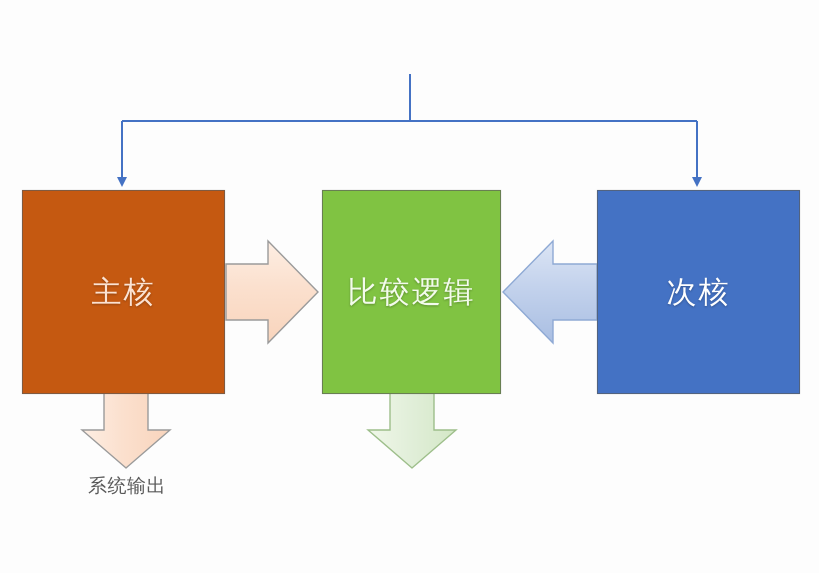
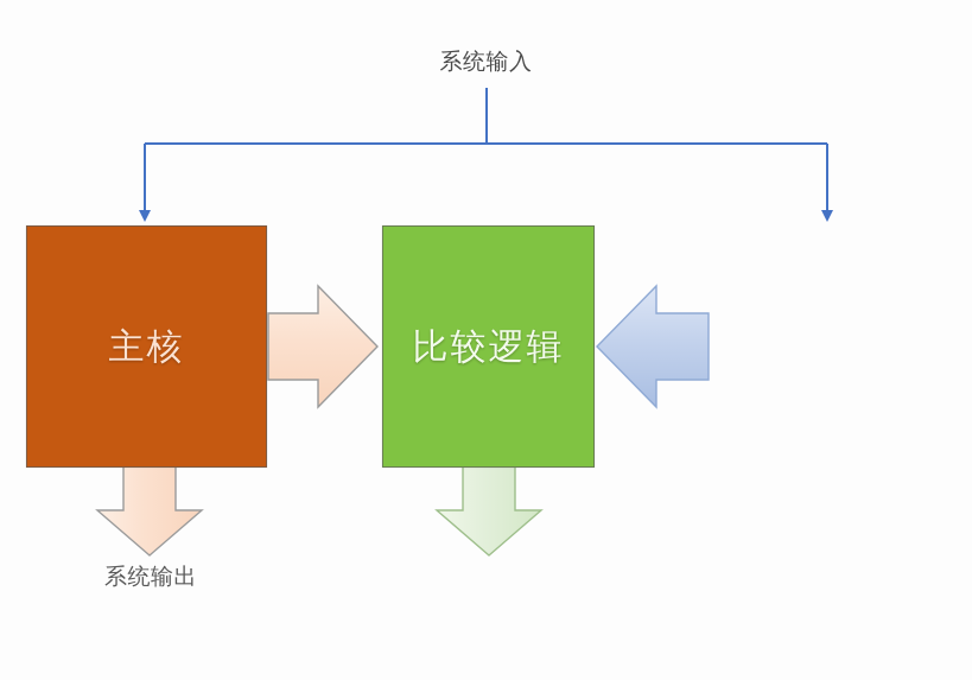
+ 系统输入
  主核
  比较逻辑
- 次核
  系统输出
